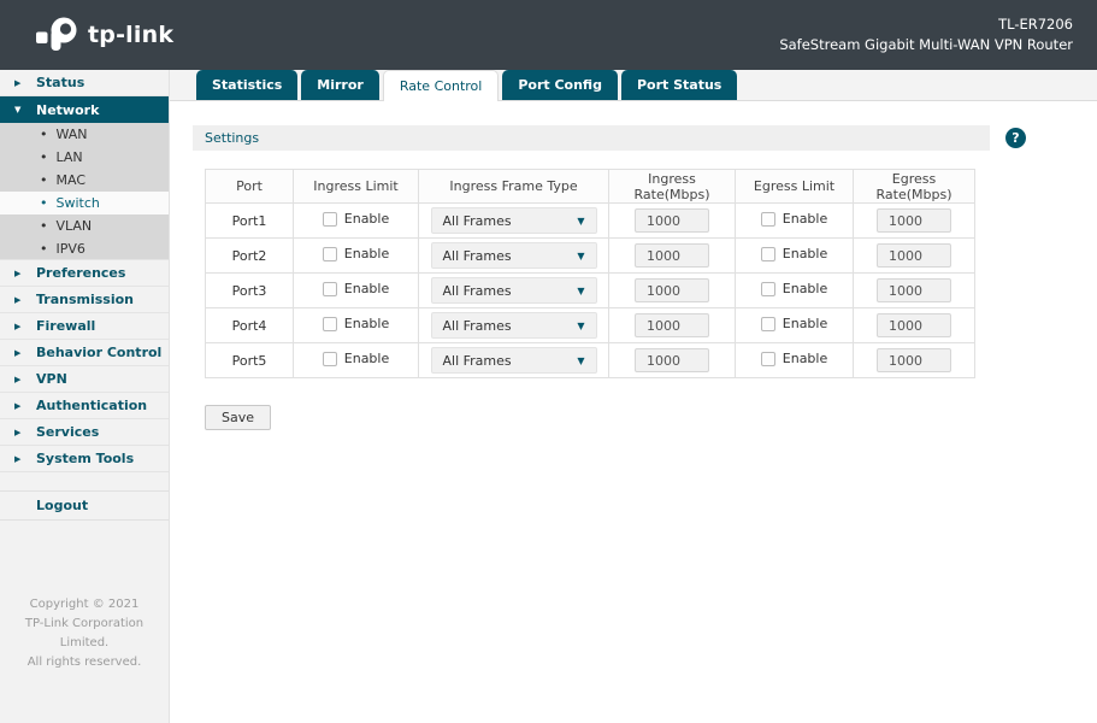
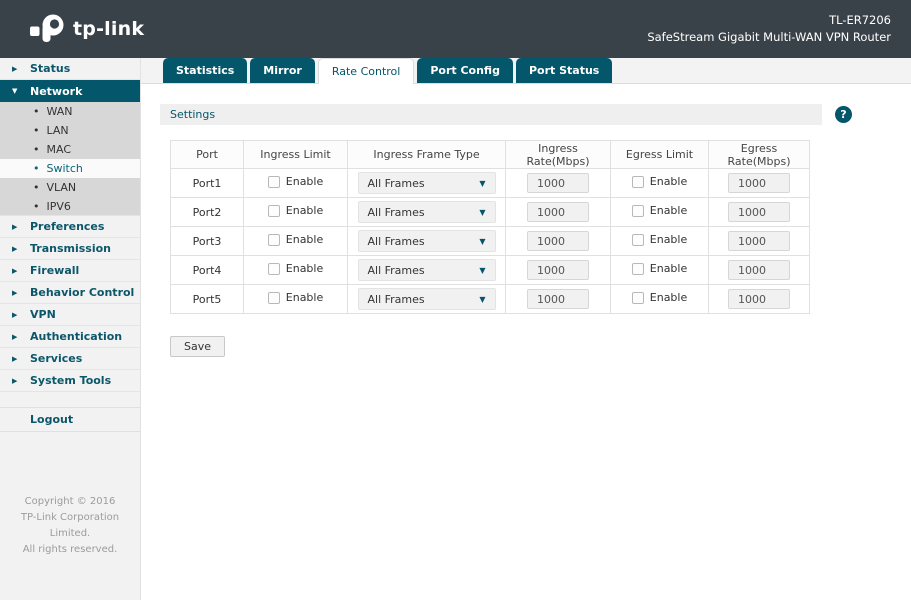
  tp-link
  TL-ER7206
  SafeStream Gigabit Multi-WAN VPN Router
  ▶
  Status
  ▼
  Network
  •
  WAN
  •
  LAN
  •
  MAC
  •
  Switch
  •
  VLAN
  •
  IPV6
  ▶
  Preferences
  ▶
  Transmission
  ▶
  Firewall
  ▶
  Behavior Control
  ▶
  VPN
  ▶
  Authentication
  ▶
  Services
  ▶
  System Tools
  Logout
- Copyright © 2021
+ Copyright © 2016
  TP-Link Corporation Limited.
  All rights reserved.
  Statistics
  Mirror
  Rate Control
  Port Config
  Port Status
  Settings
  ?
  Port	Ingress Limit	Ingress Frame Type	Ingress Rate(Mbps)	Egress Limit	Egress Rate(Mbps)
  Port1	Enable	All Frames ▼	1000	Enable	1000
  Port2	Enable	All Frames ▼	1000	Enable	1000
  Port3	Enable	All Frames ▼	1000	Enable	1000
  Port4	Enable	All Frames ▼	1000	Enable	1000
  Port5	Enable	All Frames ▼	1000	Enable	1000
  Save
